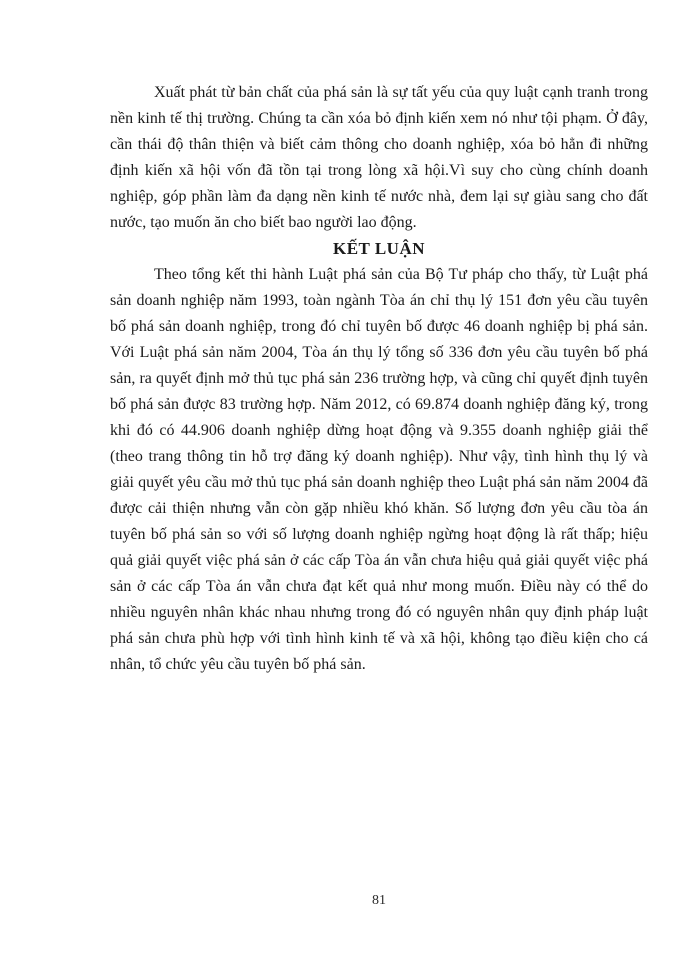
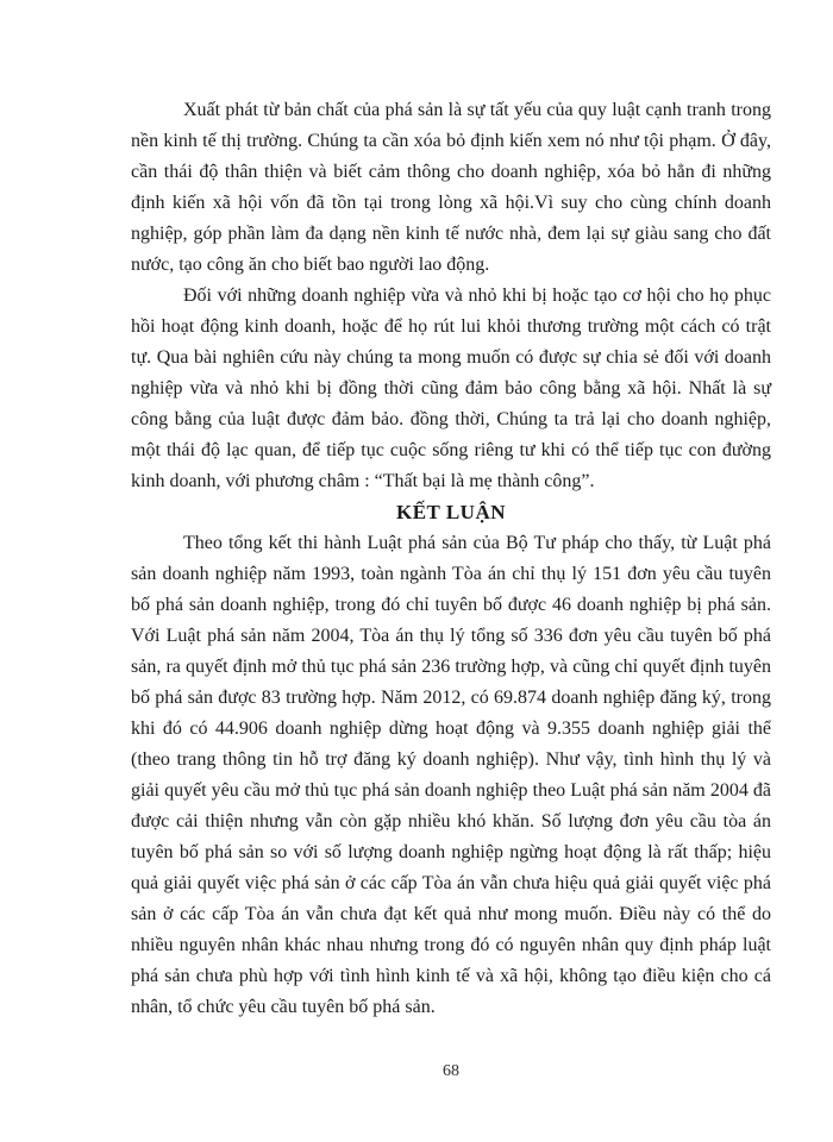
- Xuất phát từ bản chất của phá sản là sự tất yếu của quy luật cạnh tranh trong nền kinh tế thị trường. Chúng ta cần xóa bỏ định kiến xem nó như tội phạm. Ở đây, cần thái độ thân thiện và biết cảm thông cho doanh nghiệp, xóa bỏ hẳn đi những định kiến xã hội vốn đã tồn tại trong lòng xã hội.Vì suy cho cùng chính doanh nghiệp, góp phần làm đa dạng nền kinh tế nước nhà, đem lại sự giàu sang cho đất nước, tạo muốn ăn cho biết bao người lao động.
+ Xuất phát từ bản chất của phá sản là sự tất yếu của quy luật cạnh tranh trong nền kinh tế thị trường. Chúng ta cần xóa bỏ định kiến xem nó như tội phạm. Ở đây, cần thái độ thân thiện và biết cảm thông cho doanh nghiệp, xóa bỏ hẳn đi những định kiến xã hội vốn đã tồn tại trong lòng xã hội.Vì suy cho cùng chính doanh nghiệp, góp phần làm đa dạng nền kinh tế nước nhà, đem lại sự giàu sang cho đất nước, tạo công ăn cho biết bao người lao động.
+ Đối với những doanh nghiệp vừa và nhỏ khi bị hoặc tạo cơ hội cho họ phục hồi hoạt động kinh doanh, hoặc để họ rút lui khỏi thương trường một cách có trật tự. Qua bài nghiên cứu này chúng ta mong muốn có được sự chia sẻ đối với doanh nghiệp vừa và nhỏ khi bị đồng thời cũng đảm bảo công bằng xã hội. Nhất là sự công bằng của luật được đảm bảo. đồng thời, Chúng ta trả lại cho doanh nghiệp, một thái độ lạc quan, để tiếp tục cuộc sống riêng tư khi có thể tiếp tục con đường kinh doanh, với phương châm : “Thất bại là mẹ thành công”.
  KẾT LUẬN
  Theo tổng kết thi hành Luật phá sản của Bộ Tư pháp cho thấy, từ Luật phá sản doanh nghiệp năm 1993, toàn ngành Tòa án chỉ thụ lý 151 đơn yêu cầu tuyên bố phá sản doanh nghiệp, trong đó chỉ tuyên bố được 46 doanh nghiệp bị phá sản. Với Luật phá sản năm 2004, Tòa án thụ lý tổng số 336 đơn yêu cầu tuyên bố phá sản, ra quyết định mở thủ tục phá sản 236 trường hợp, và cũng chỉ quyết định tuyên bố phá sản được 83 trường hợp. Năm 2012, có 69.874 doanh nghiệp đăng ký, trong khi đó có 44.906 doanh nghiệp dừng hoạt động và 9.355 doanh nghiệp giải thể (theo trang thông tin hỗ trợ đăng ký doanh nghiệp). Như vậy, tình hình thụ lý và giải quyết yêu cầu mở thủ tục phá sản doanh nghiệp theo Luật phá sản năm 2004 đã được cải thiện nhưng vẫn còn gặp nhiều khó khăn. Số lượng đơn yêu cầu tòa án tuyên bố phá sản so với số lượng doanh nghiệp ngừng hoạt động là rất thấp; hiệu quả giải quyết việc phá sản ở các cấp Tòa án vẫn chưa hiệu quả giải quyết việc phá sản ở các cấp Tòa án vẫn chưa đạt kết quả như mong muốn. Điều này có thể do nhiều nguyên nhân khác nhau nhưng trong đó có nguyên nhân quy định pháp luật phá sản chưa phù hợp với tình hình kinh tế và xã hội, không tạo điều kiện cho cá nhân, tổ chức yêu cầu tuyên bố phá sản.
- 81
+ 68
